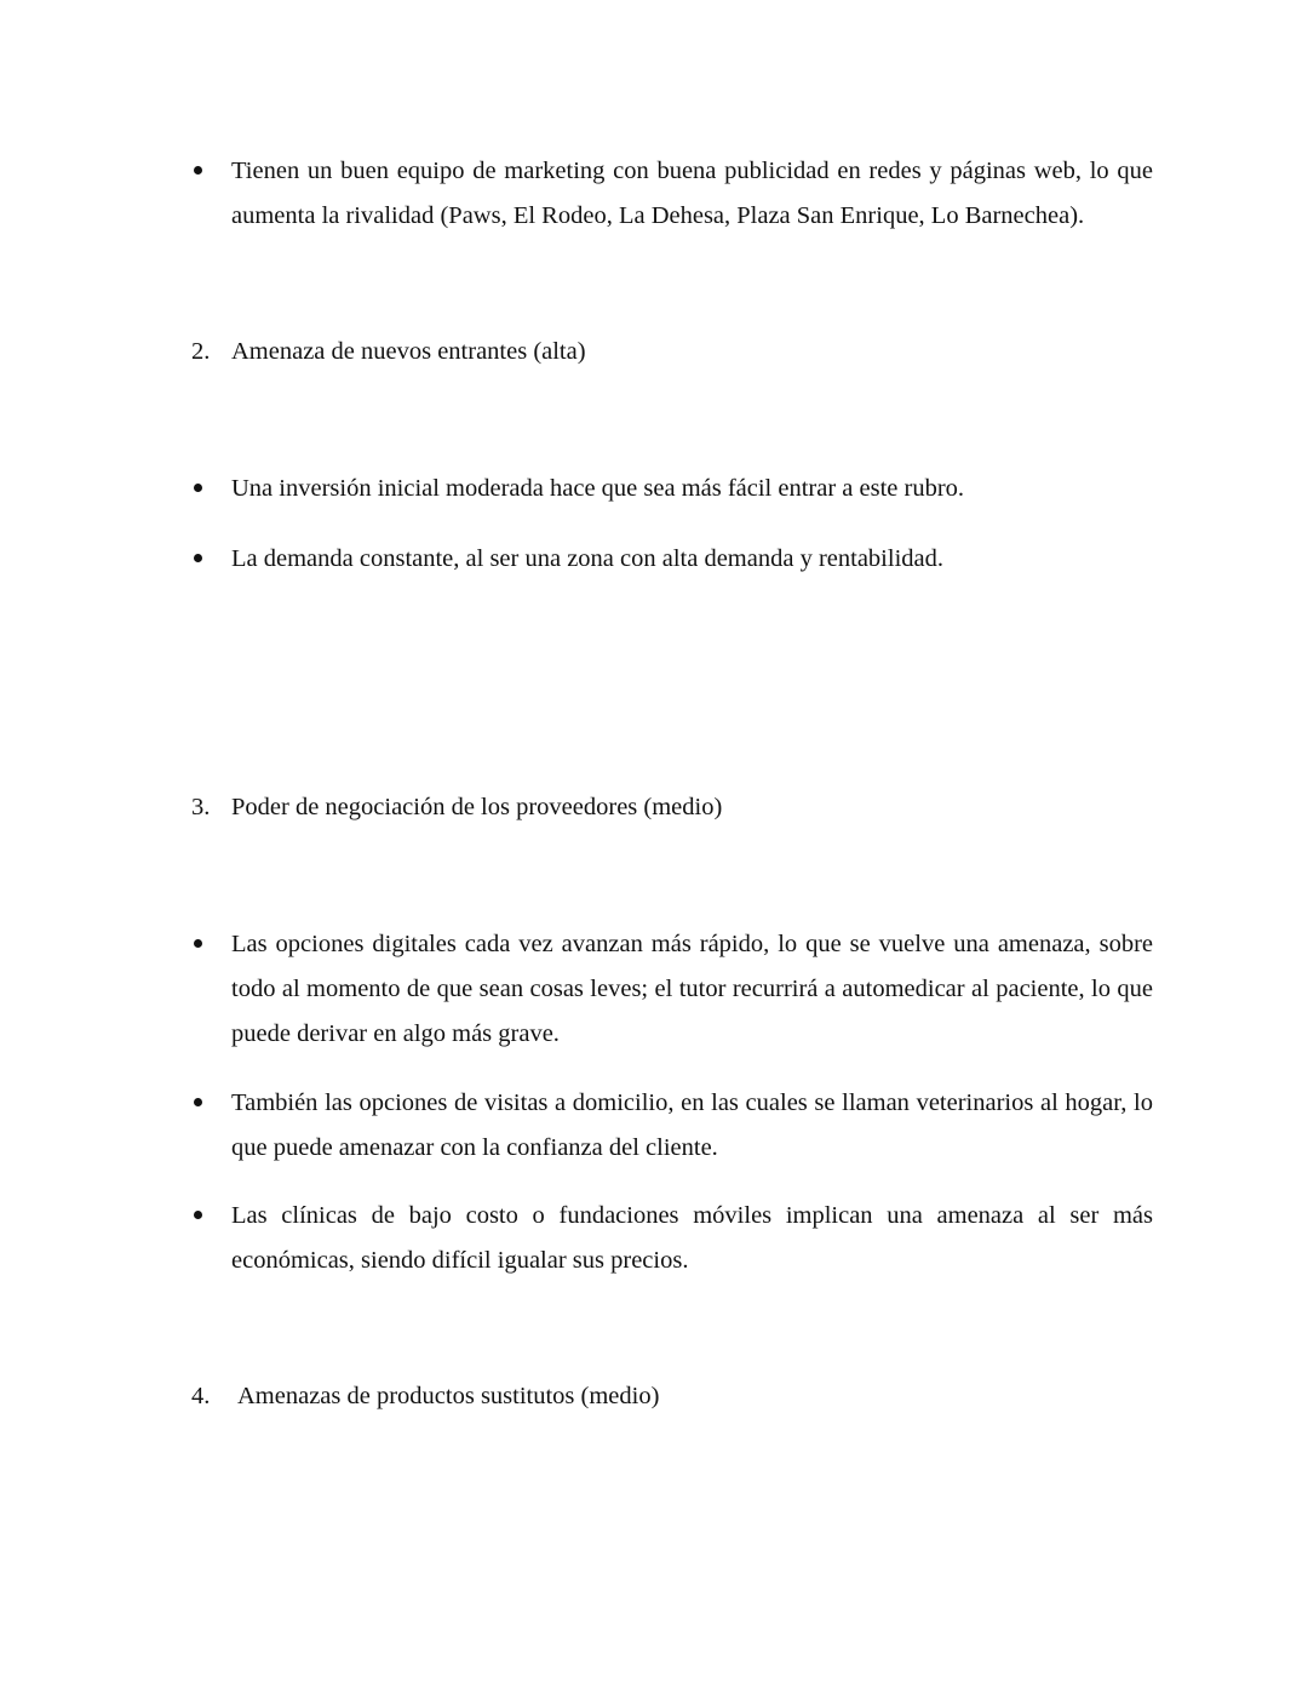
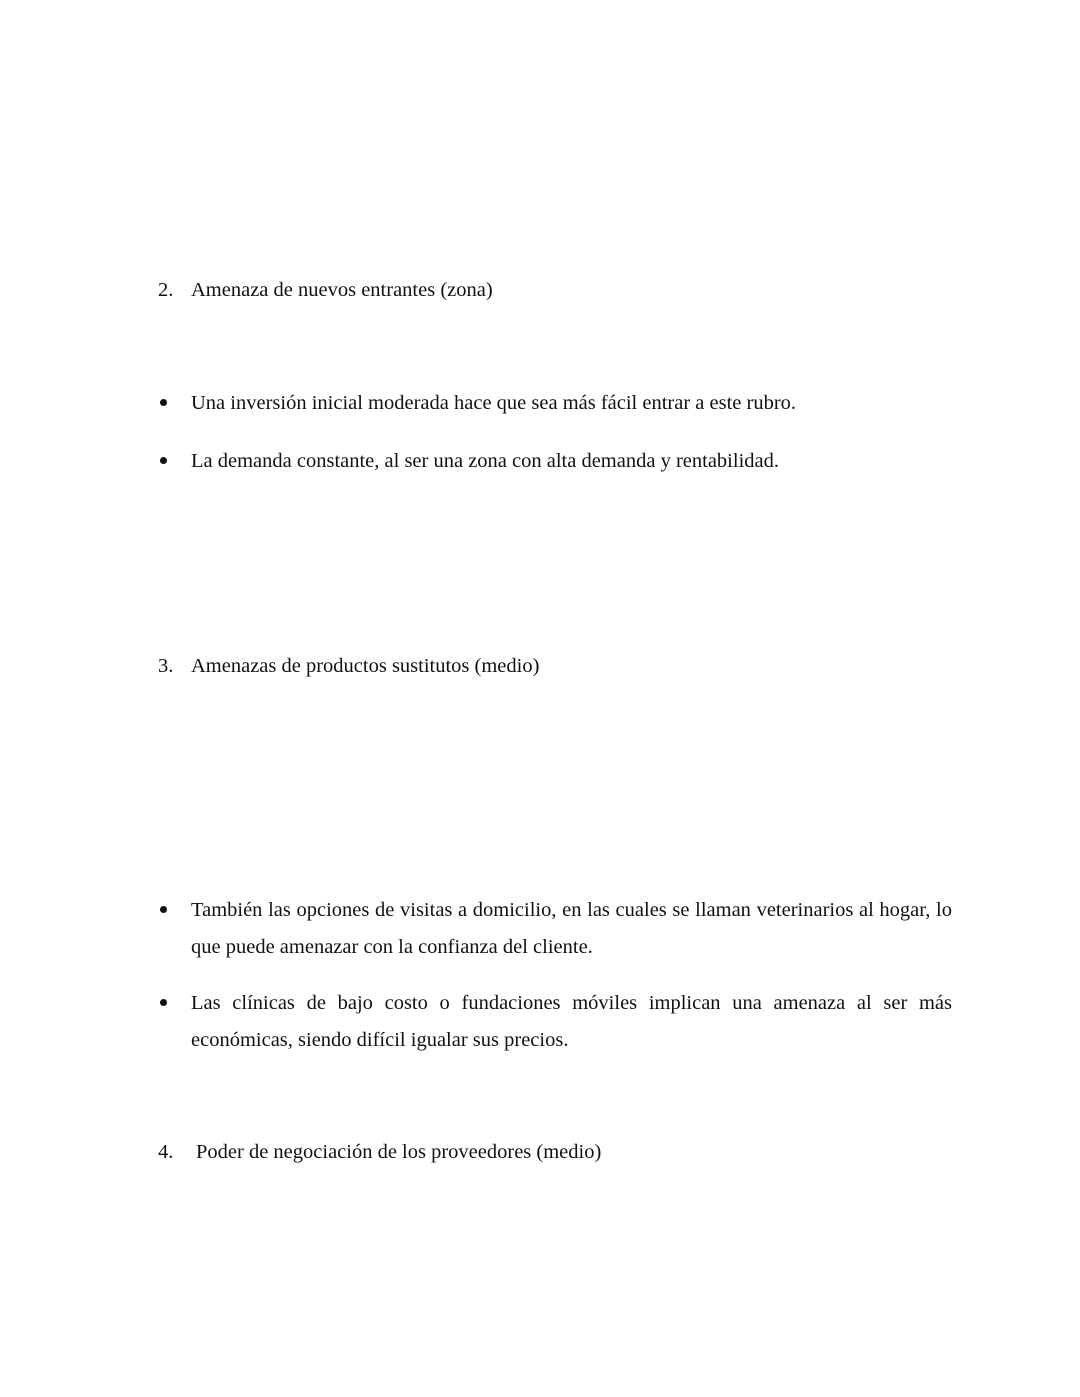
- Tienen un buen equipo de marketing con buena publicidad en redes y páginas web, lo que aumenta la rivalidad (Paws, El Rodeo, La Dehesa, Plaza San Enrique, Lo Barnechea).
  2.
- Amenaza de nuevos entrantes (alta)
+ Amenaza de nuevos entrantes (zona)
  Una inversión inicial moderada hace que sea más fácil entrar a este rubro.
  La demanda constante, al ser una zona con alta demanda y rentabilidad.
  3.
- Poder de negociación de los proveedores (medio)
+ Amenazas de productos sustitutos (medio)
- Las opciones digitales cada vez avanzan más rápido, lo que se vuelve una amenaza, sobre todo al momento de que sean cosas leves; el tutor recurrirá a automedicar al paciente, lo que puede derivar en algo más grave.
  También las opciones de visitas a domicilio, en las cuales se llaman veterinarios al hogar, lo que puede amenazar con la confianza del cliente.
  Las clínicas de bajo costo o fundaciones móviles implican una amenaza al ser más económicas, siendo difícil igualar sus precios.
  4.
- Amenazas de productos sustitutos (medio)
+ Poder de negociación de los proveedores (medio)
